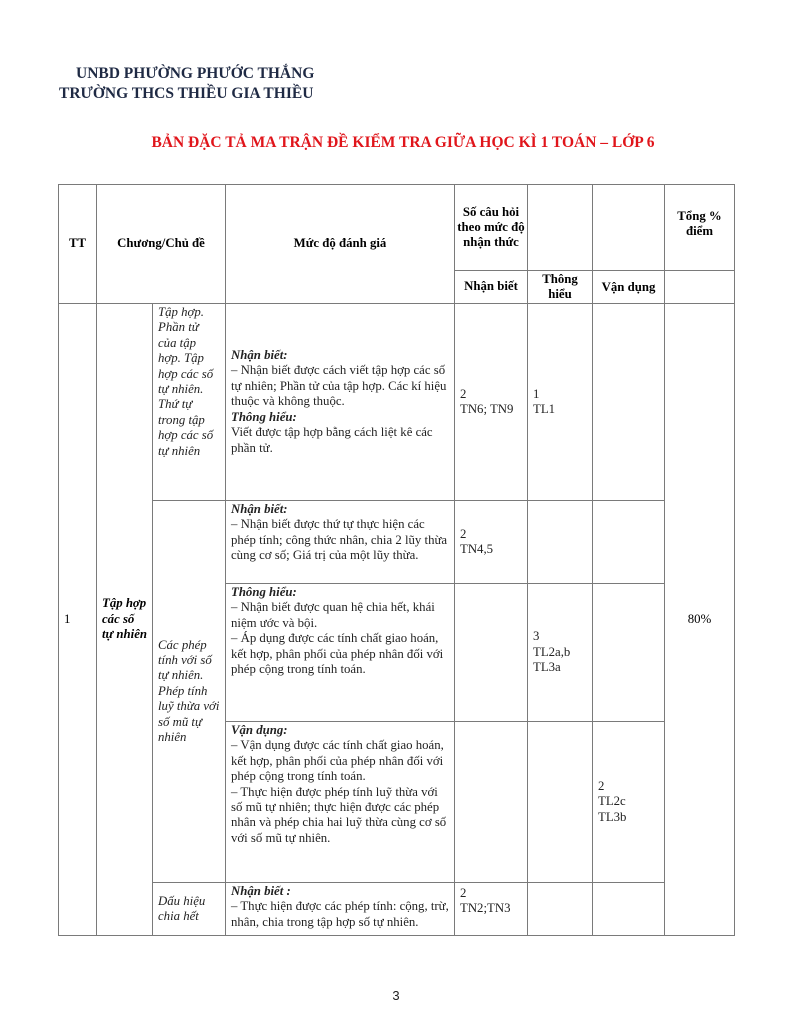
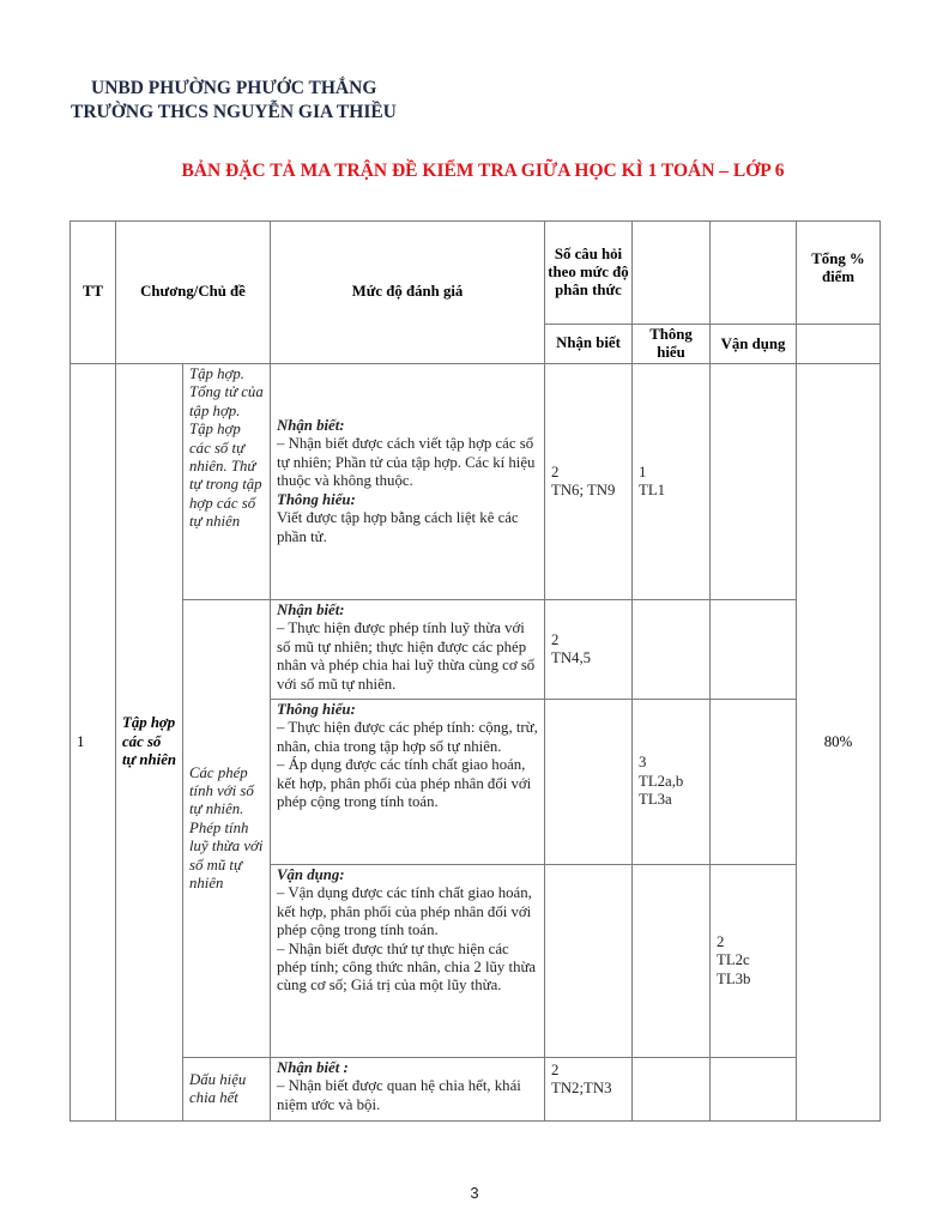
  UNBD PHƯỜNG PHƯỚC THẮNG
- TRƯỜNG THCS THIỀU GIA THIỀU
+ TRƯỜNG THCS NGUYỄN GIA THIỀU
  BẢN ĐẶC TẢ MA TRẬN ĐỀ KIỂM TRA GIỮA HỌC KÌ 1 TOÁN – LỚP 6
- TT	Chương/Chủ đề	Mức độ đánh giá	Số câu hỏi theo mức độ nhận thức			Tổng % điểm
+ TT	Chương/Chủ đề	Mức độ đánh giá	Số câu hỏi theo mức độ phân thức			Tổng % điểm
  Nhận biết	Thông hiểu	Vận dụng
- 1	Tập hợp các số tự nhiên	Tập hợp. Phần tử của tập hợp. Tập hợp các số tự nhiên. Thứ tự trong tập hợp các số tự nhiên	Nhận biết: – Nhận biết được cách viết tập hợp các số tự nhiên; Phần tử của tập hợp. Các kí hiệu thuộc và không thuộc. Thông hiểu: Viết được tập hợp bằng cách liệt kê các phần tử.	2 TN6; TN9	1 TL1		80%
+ 1	Tập hợp các số tự nhiên	Tập hợp. Tổng tử của tập hợp. Tập hợp các số tự nhiên. Thứ tự trong tập hợp các số tự nhiên	Nhận biết: – Nhận biết được cách viết tập hợp các số tự nhiên; Phần tử của tập hợp. Các kí hiệu thuộc và không thuộc. Thông hiểu: Viết được tập hợp bằng cách liệt kê các phần tử.	2 TN6; TN9	1 TL1		80%
- Các phép tính với số tự nhiên. Phép tính luỹ thừa với số mũ tự nhiên	Nhận biết: – Nhận biết được thứ tự thực hiện các phép tính; công thức nhân, chia 2 lũy thừa cùng cơ số; Giá trị của một lũy thừa.	2 TN4,5
+ Các phép tính với số tự nhiên. Phép tính luỹ thừa với số mũ tự nhiên	Nhận biết: – Thực hiện được phép tính luỹ thừa với số mũ tự nhiên; thực hiện được các phép nhân và phép chia hai luỹ thừa cùng cơ số với số mũ tự nhiên.	2 TN4,5
- Thông hiểu: – Nhận biết được quan hệ chia hết, khái niệm ước và bội. – Áp dụng được các tính chất giao hoán, kết hợp, phân phối của phép nhân đối với phép cộng trong tính toán.		3 TL2a,b TL3a
+ Thông hiểu: – Thực hiện được các phép tính: cộng, trừ, nhân, chia trong tập hợp số tự nhiên. – Áp dụng được các tính chất giao hoán, kết hợp, phân phối của phép nhân đối với phép cộng trong tính toán.		3 TL2a,b TL3a
- Vận dụng: – Vận dụng được các tính chất giao hoán, kết hợp, phân phối của phép nhân đối với phép cộng trong tính toán. – Thực hiện được phép tính luỹ thừa với số mũ tự nhiên; thực hiện được các phép nhân và phép chia hai luỹ thừa cùng cơ số với số mũ tự nhiên.			2 TL2c TL3b
+ Vận dụng: – Vận dụng được các tính chất giao hoán, kết hợp, phân phối của phép nhân đối với phép cộng trong tính toán. – Nhận biết được thứ tự thực hiện các phép tính; công thức nhân, chia 2 lũy thừa cùng cơ số; Giá trị của một lũy thừa.			2 TL2c TL3b
- Dấu hiệu chia hết	Nhận biết : – Thực hiện được các phép tính: cộng, trừ, nhân, chia trong tập hợp số tự nhiên.	2 TN2;TN3
+ Dấu hiệu chia hết	Nhận biết : – Nhận biết được quan hệ chia hết, khái niệm ước và bội.	2 TN2;TN3
  3
